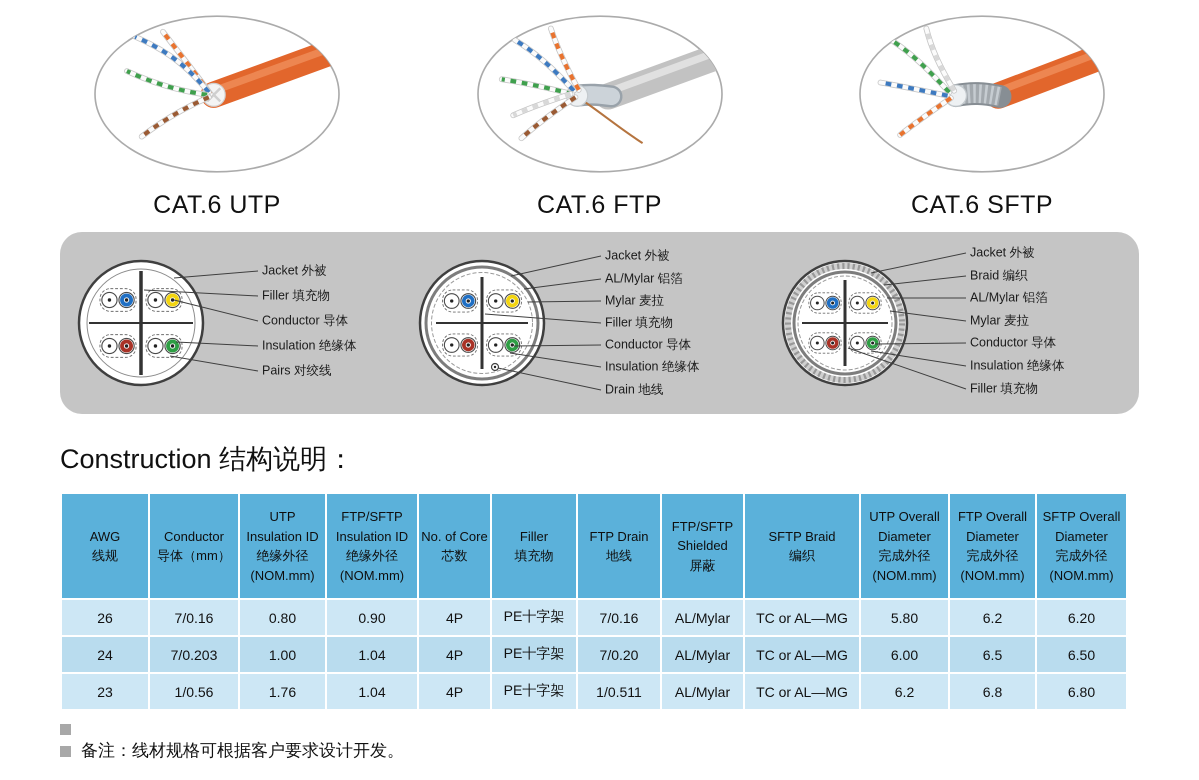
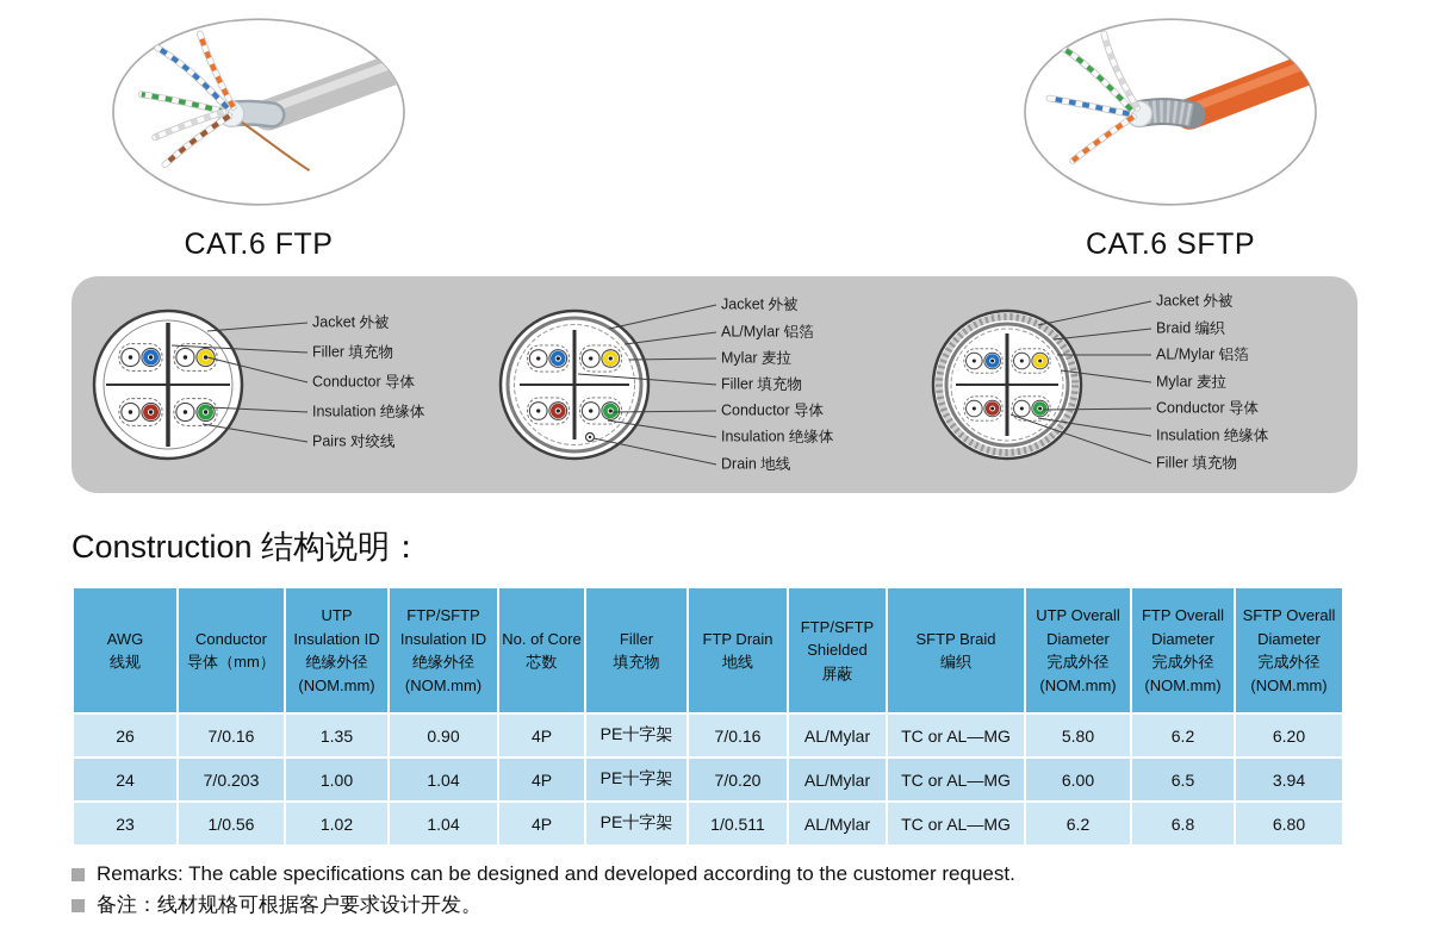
- CAT.6 UTP
  CAT.6 FTP
  CAT.6 SFTP
  Jacket 外被
  Filler 填充物
  Conductor 导体
  Insulation 绝缘体
  Pairs 对绞线
  Jacket 外被
  AL/Mylar 铝箔
  Mylar 麦拉
  Filler 填充物
  Conductor 导体
  Insulation 绝缘体
  Drain 地线
  Jacket 外被
  Braid 编织
  AL/Mylar 铝箔
  Mylar 麦拉
  Conductor 导体
  Insulation 绝缘体
  Filler 填充物
  Construction 结构说明：
  AWG 线规	Conductor 导体（mm）	UTP Insulation ID 绝缘外径 (NOM.mm)	FTP/SFTP Insulation ID 绝缘外径 (NOM.mm)	No. of Core 芯数	Filler 填充物	FTP Drain 地线	FTP/SFTP Shielded 屏蔽	SFTP Braid 编织	UTP Overall Diameter 完成外径 (NOM.mm)	FTP Overall Diameter 完成外径 (NOM.mm)	SFTP Overall Diameter 完成外径 (NOM.mm)
- 26	7/0.16	0.80	0.90	4P	PE十字架	7/0.16	AL/Mylar	TC or AL—MG	5.80	6.2	6.20
+ 26	7/0.16	1.35	0.90	4P	PE十字架	7/0.16	AL/Mylar	TC or AL—MG	5.80	6.2	6.20
- 24	7/0.203	1.00	1.04	4P	PE十字架	7/0.20	AL/Mylar	TC or AL—MG	6.00	6.5	6.50
+ 24	7/0.203	1.00	1.04	4P	PE十字架	7/0.20	AL/Mylar	TC or AL—MG	6.00	6.5	3.94
- 23	1/0.56	1.76	1.04	4P	PE十字架	1/0.511	AL/Mylar	TC or AL—MG	6.2	6.8	6.80
+ 23	1/0.56	1.02	1.04	4P	PE十字架	1/0.511	AL/Mylar	TC or AL—MG	6.2	6.8	6.80
+ Remarks: The cable specifications can be designed and developed according to the customer request.
  备注：线材规格可根据客户要求设计开发。
